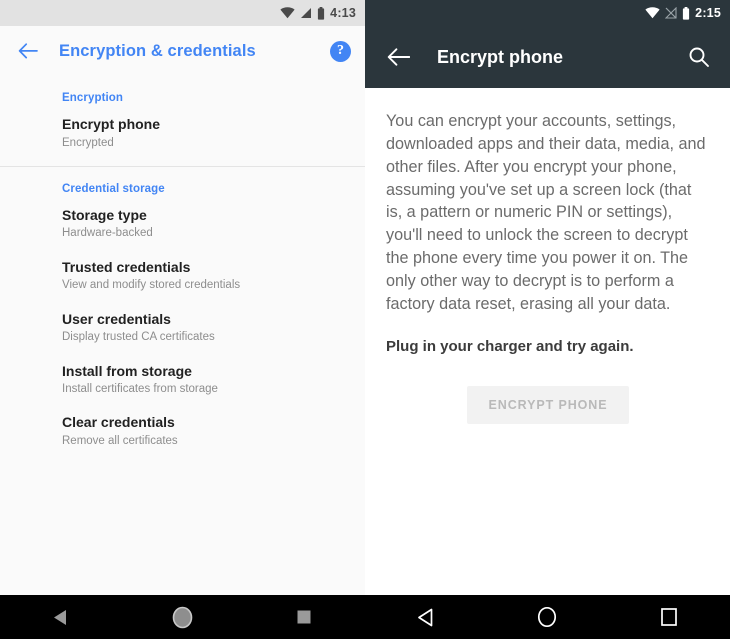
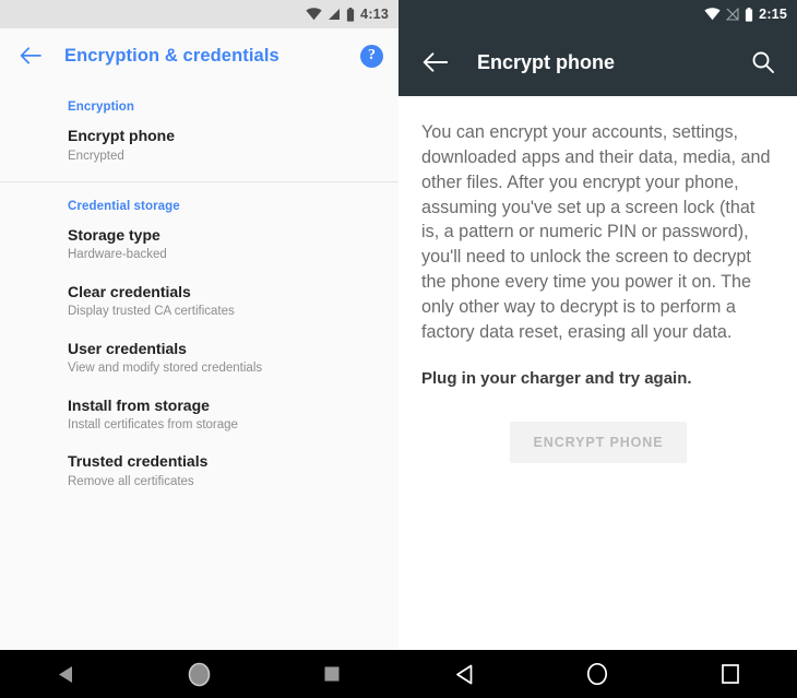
  4:13
  Encryption & credentials
  ?
  Encryption
  Encrypt phone
  Encrypted
  Credential storage
  Storage type
  Hardware-backed
- Trusted credentials
+ Clear credentials
- View and modify stored credentials
+ Display trusted CA certificates
  User credentials
- Display trusted CA certificates
+ View and modify stored credentials
  Install from storage
  Install certificates from storage
- Clear credentials
+ Trusted credentials
  Remove all certificates
  2:15
  Encrypt phone
- You can encrypt your accounts, settings, downloaded apps and their data, media, and other files. After you encrypt your phone, assuming you've set up a screen lock (that is, a pattern or numeric PIN or settings), you'll need to unlock the screen to decrypt the phone every time you power it on. The only other way to decrypt is to perform a factory data reset, erasing all your data.
+ You can encrypt your accounts, settings, downloaded apps and their data, media, and other files. After you encrypt your phone, assuming you've set up a screen lock (that is, a pattern or numeric PIN or password), you'll need to unlock the screen to decrypt the phone every time you power it on. The only other way to decrypt is to perform a factory data reset, erasing all your data.
  Plug in your charger and try again.
  ENCRYPT PHONE
